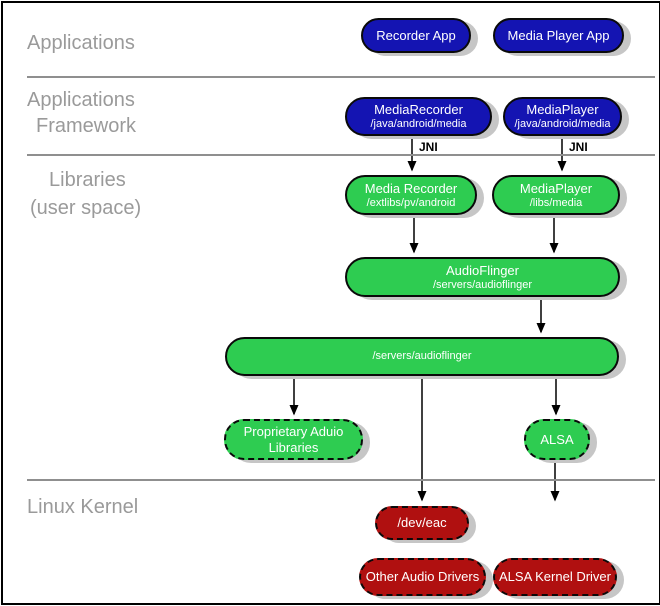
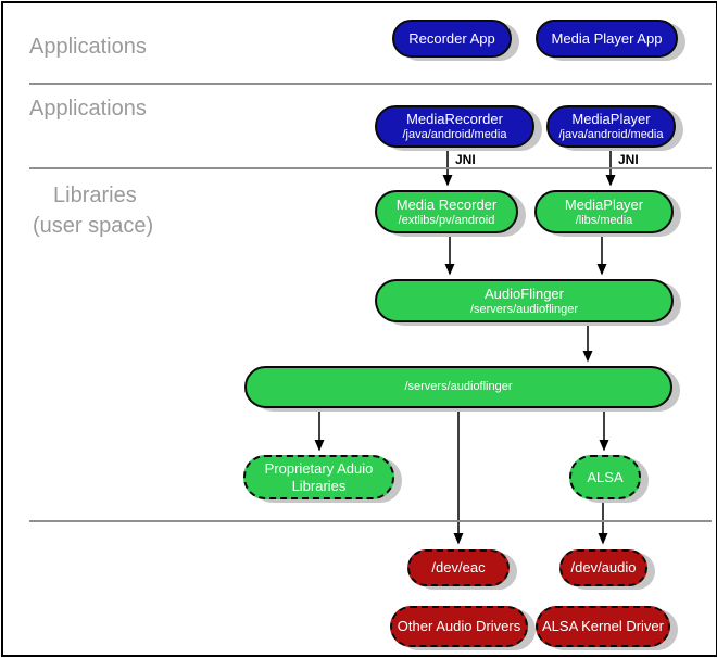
  Applications
  Applications
- Framework
  Libraries
  (user space)
- Linux Kernel
  Recorder App
  Media Player App
  MediaRecorder
  /java/android/media
  MediaPlayer
  /java/android/media
  JNI
  JNI
  Media Recorder
  /extlibs/pv/android
  MediaPlayer
  /libs/media
  AudioFlinger
  /servers/audioflinger
  /servers/audioflinger
  Proprietary Aduio
  Libraries
  ALSA
  /dev/eac
+ /dev/audio
  Other Audio Drivers
  ALSA Kernel Driver
